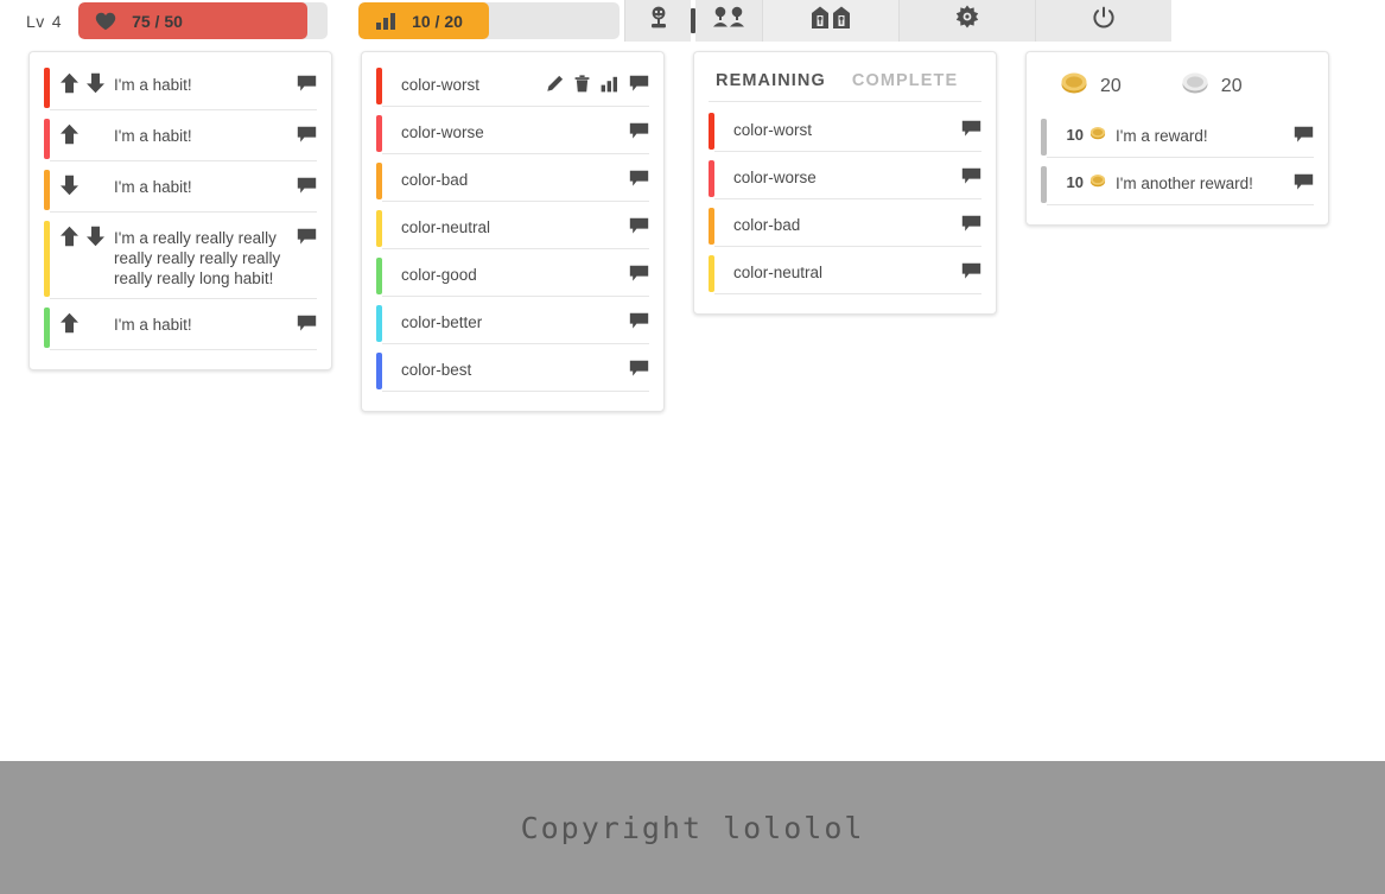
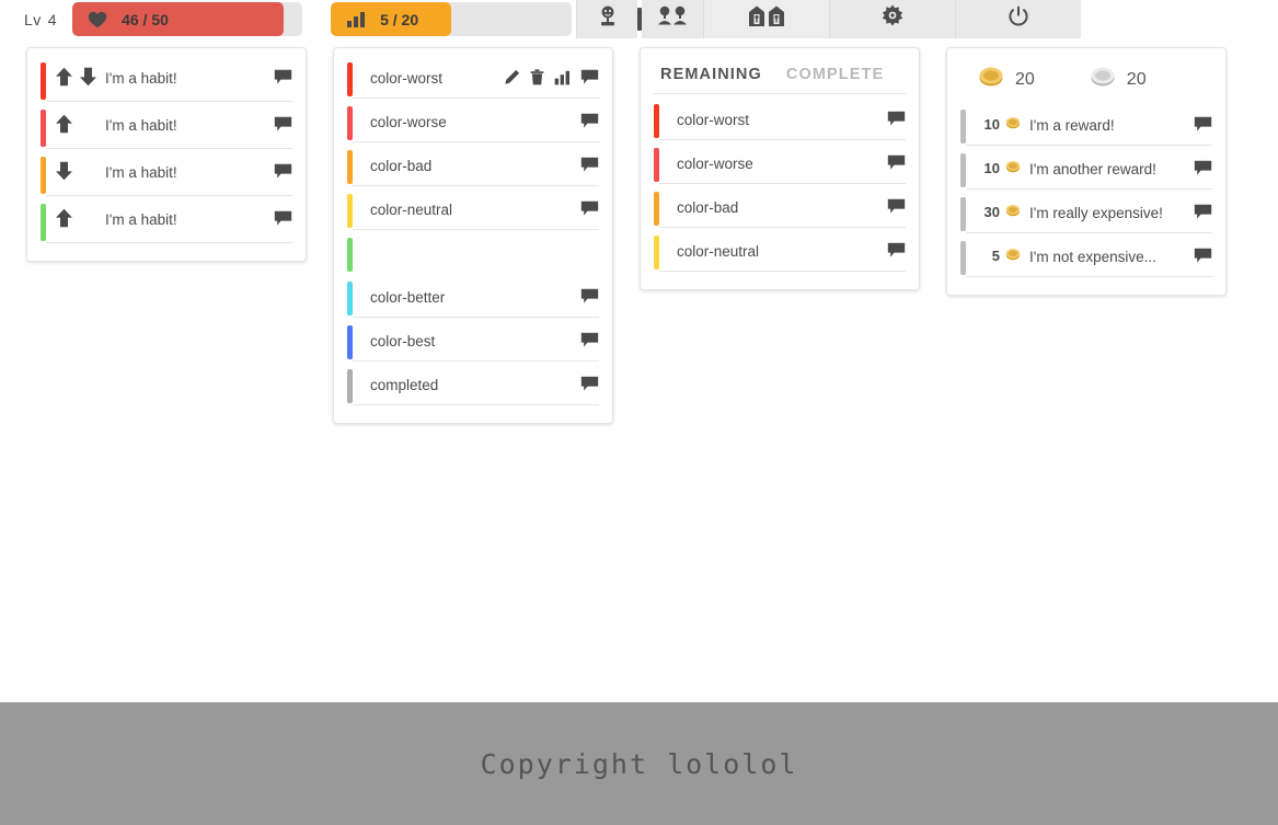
  Lv
  4
- 75 / 50
+ 46 / 50
- 10 / 20
+ 5 / 20
  I'm a habit!
  I'm a habit!
  I'm a habit!
- I'm a really really really really really really really really really long habit!
  I'm a habit!
  color-worst
  color-worse
  color-bad
  color-neutral
- color-good
  color-better
  color-best
+ completed
  REMAINING
  COMPLETE
  color-worst
  color-worse
  color-bad
  color-neutral
  20
  20
  10
  I'm a reward!
  10
  I'm another reward!
+ 30
+ I'm really expensive!
+ 5
+ I'm not expensive...
  Copyright lololol
